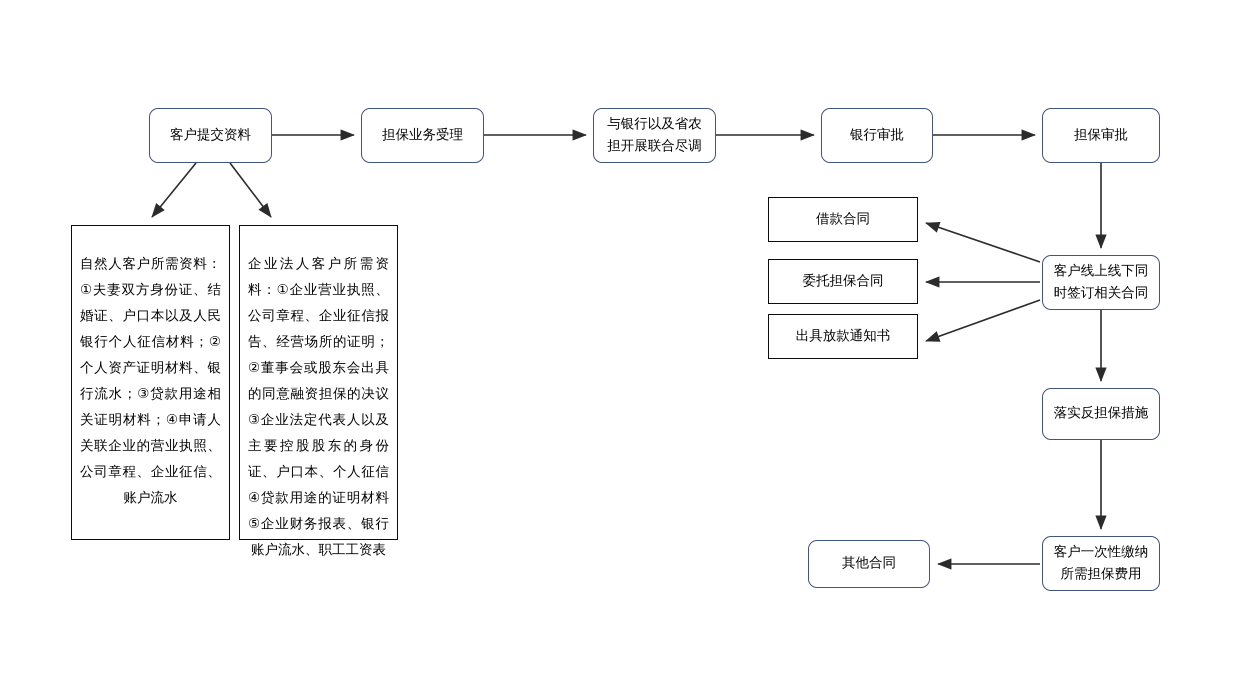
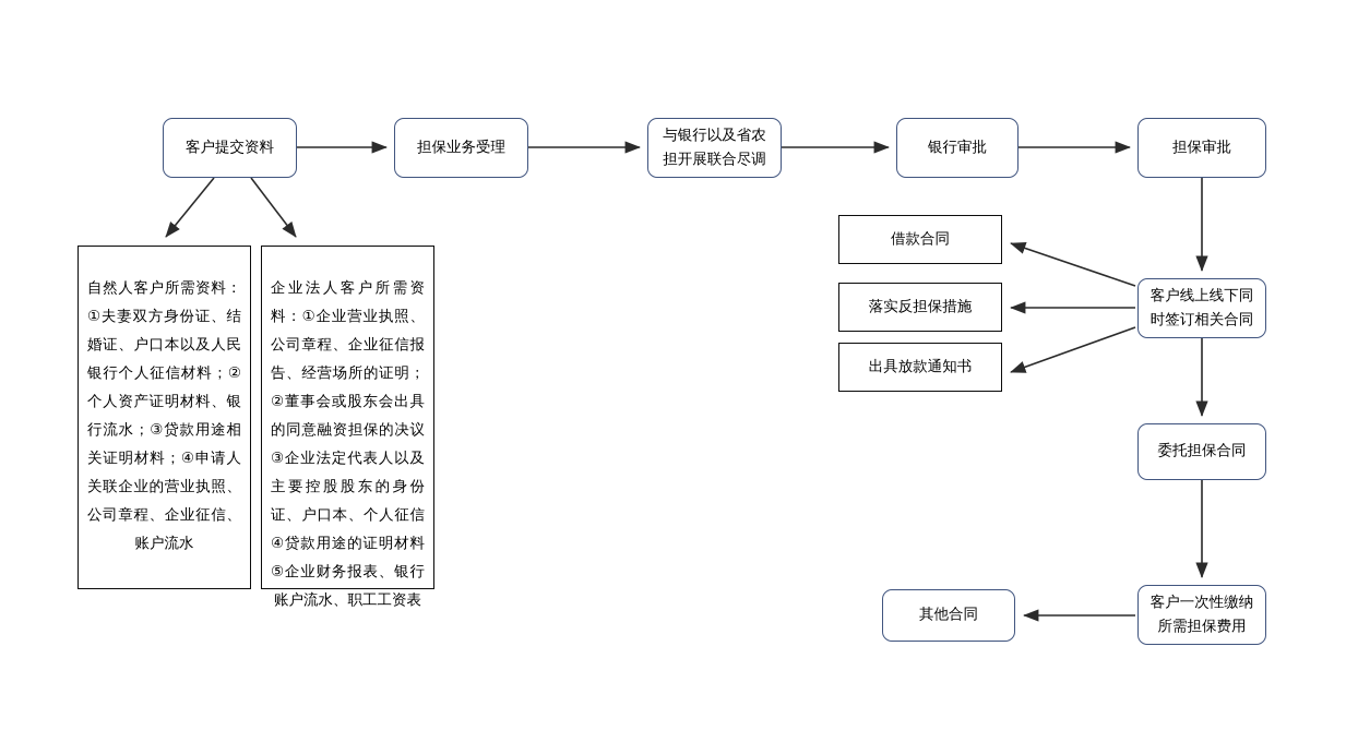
  客户提交资料
  担保业务受理
  与银行以及省农
  担开展联合尽调
  银行审批
  担保审批
  自然人客户所需资料：①夫妻双方身份证、结婚证、户口本以及人民银行个人征信材料；②个人资产证明材料、银行流水；③贷款用途相关证明材料；④申请人关联企业的营业执照、公司章程、企业征信、账户流水
  企业法人客户所需资料：①企业营业执照、公司章程、企业征信报告、经营场所的证明；②董事会或股东会出具的同意融资担保的决议③企业法定代表人以及主要控股股东的身份证、户口本、个人征信④贷款用途的证明材料⑤企业财务报表、银行账户流水、职工工资表
  借款合同
- 委托担保合同
+ 落实反担保措施
  出具放款通知书
  客户线上线下同
  时签订相关合同
- 落实反担保措施
+ 委托担保合同
  客户一次性缴纳
  所需担保费用
  其他合同
